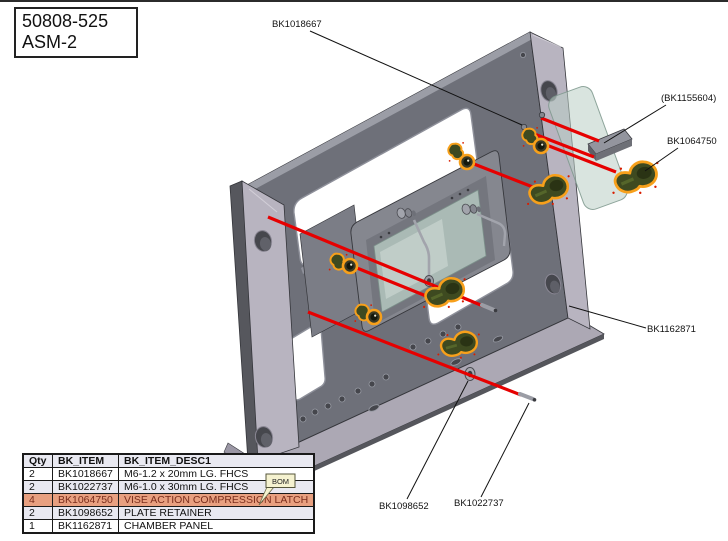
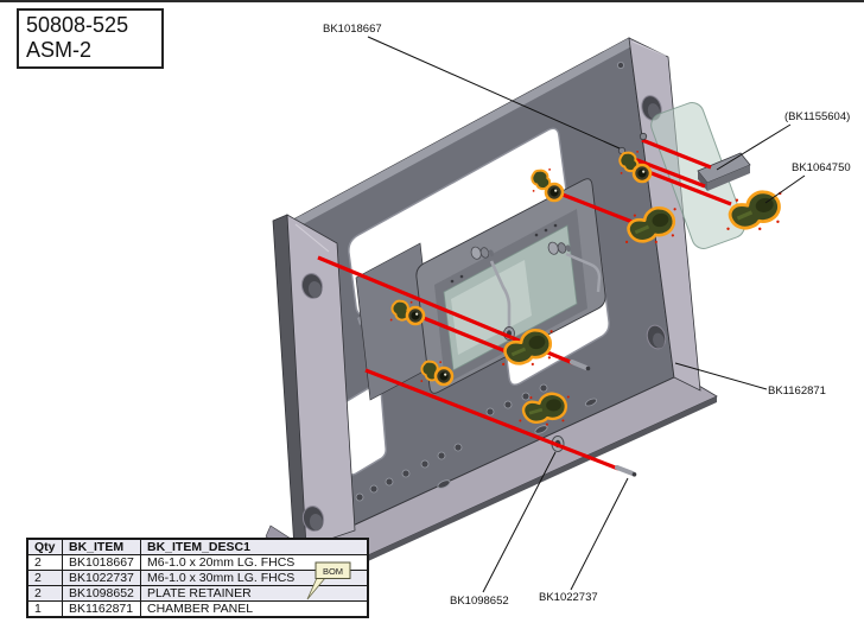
  BK1018667
  (BK1155604)
  BK1064750
  BK1162871
  BK1098652
  BK1022737
  50808-525
  ASM-2
  Qty	BK_ITEM	BK_ITEM_DESC1
- 2	BK1018667	M6-1.2 x 20mm LG. FHCS
+ 2	BK1018667	M6-1.0 x 20mm LG. FHCS
  2	BK1022737	M6-1.0 x 30mm LG. FHCS
- 4	BK1064750	VISE ACTION COMPRESSION LATCH
  2	BK1098652	PLATE RETAINER
  1	BK1162871	CHAMBER PANEL
  BOM
